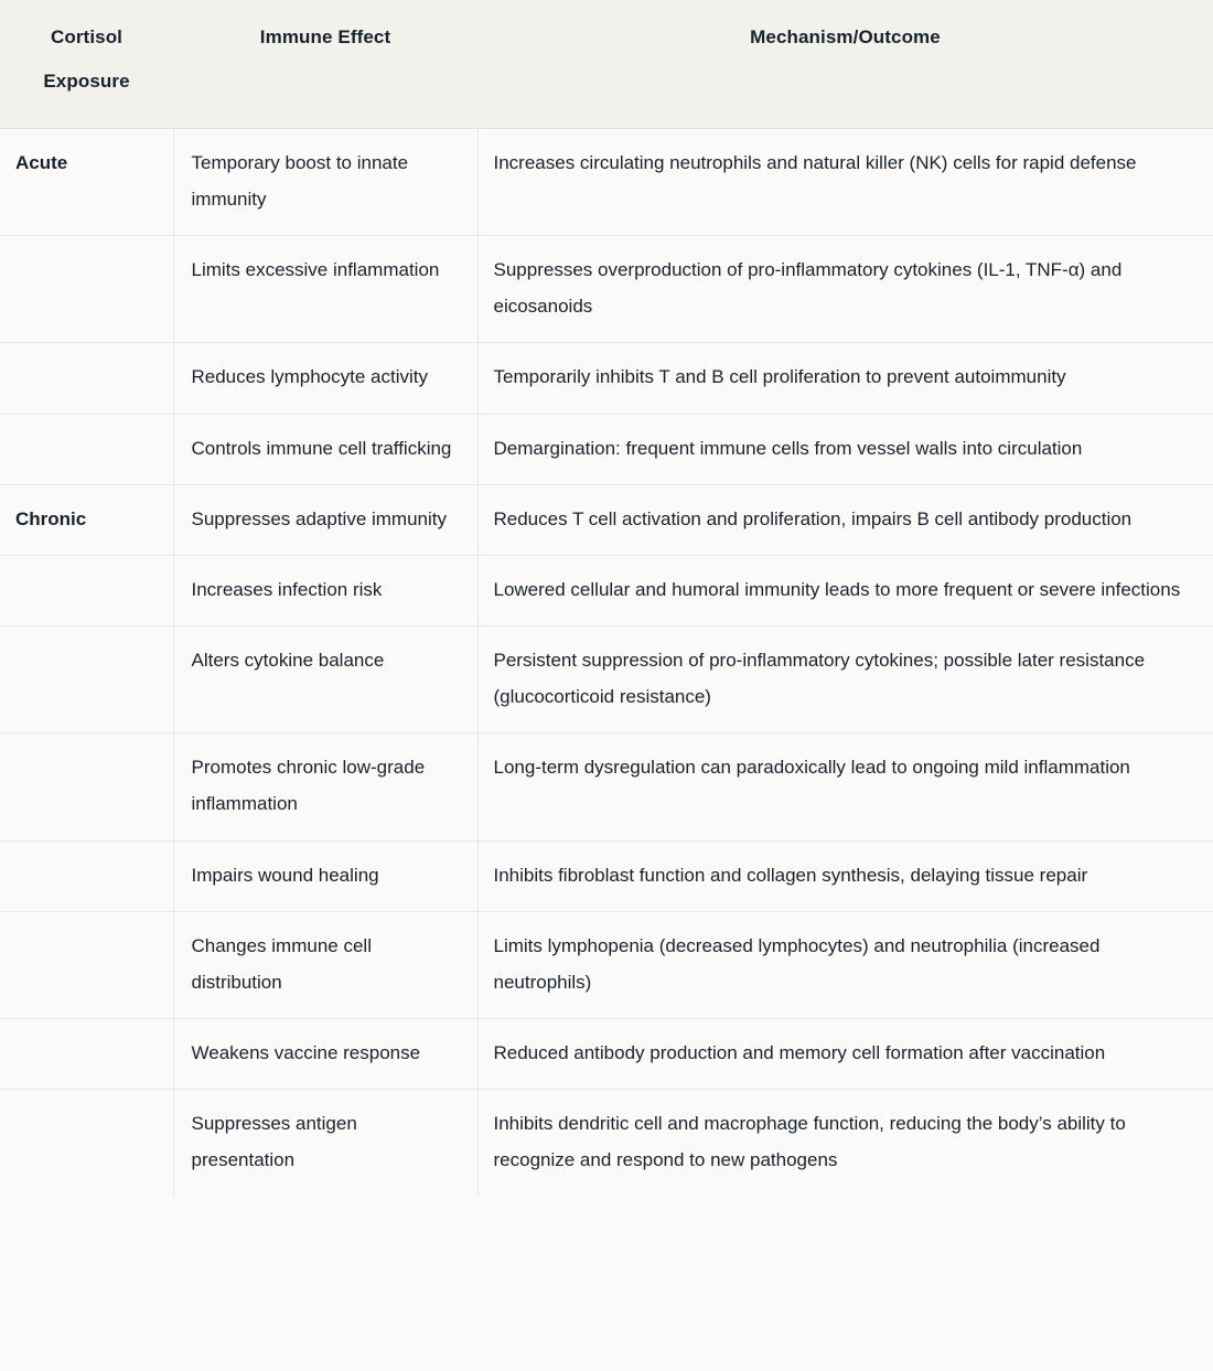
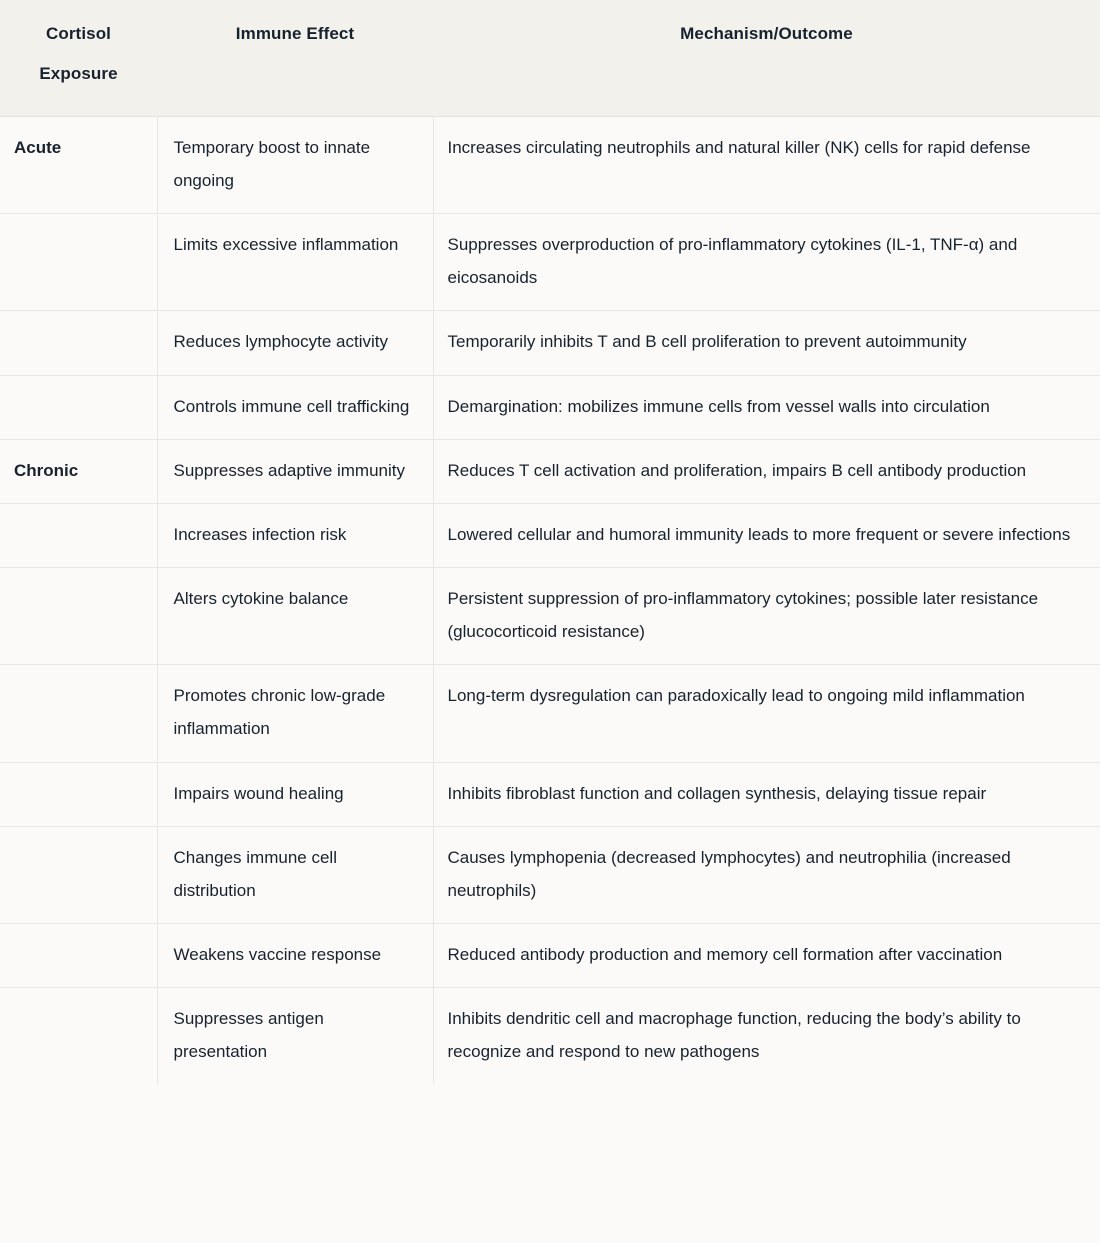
  Cortisol Exposure	Immune Effect	Mechanism/Outcome
- Acute	Temporary boost to innate immunity	Increases circulating neutrophils and natural killer (NK) cells for rapid defense
+ Acute	Temporary boost to innate ongoing	Increases circulating neutrophils and natural killer (NK) cells for rapid defense
  	Limits excessive inflammation	Suppresses overproduction of pro-inflammatory cytokines (IL-1, TNF-α) and eicosanoids
  	Reduces lymphocyte activity	Temporarily inhibits T and B cell proliferation to prevent autoimmunity
- 	Controls immune cell trafficking	Demargination: frequent immune cells from vessel walls into circulation
+ 	Controls immune cell trafficking	Demargination: mobilizes immune cells from vessel walls into circulation
  Chronic	Suppresses adaptive immunity	Reduces T cell activation and proliferation, impairs B cell antibody production
  	Increases infection risk	Lowered cellular and humoral immunity leads to more frequent or severe infections
  	Alters cytokine balance	Persistent suppression of pro-inflammatory cytokines; possible later resistance (glucocorticoid resistance)
  	Promotes chronic low-grade inflammation	Long-term dysregulation can paradoxically lead to ongoing mild inflammation
  	Impairs wound healing	Inhibits fibroblast function and collagen synthesis, delaying tissue repair
- 	Changes immune cell distribution	Limits lymphopenia (decreased lymphocytes) and neutrophilia (increased neutrophils)
+ 	Changes immune cell distribution	Causes lymphopenia (decreased lymphocytes) and neutrophilia (increased neutrophils)
  	Weakens vaccine response	Reduced antibody production and memory cell formation after vaccination
  	Suppresses antigen presentation	Inhibits dendritic cell and macrophage function, reducing the body’s ability to recognize and respond to new pathogens
